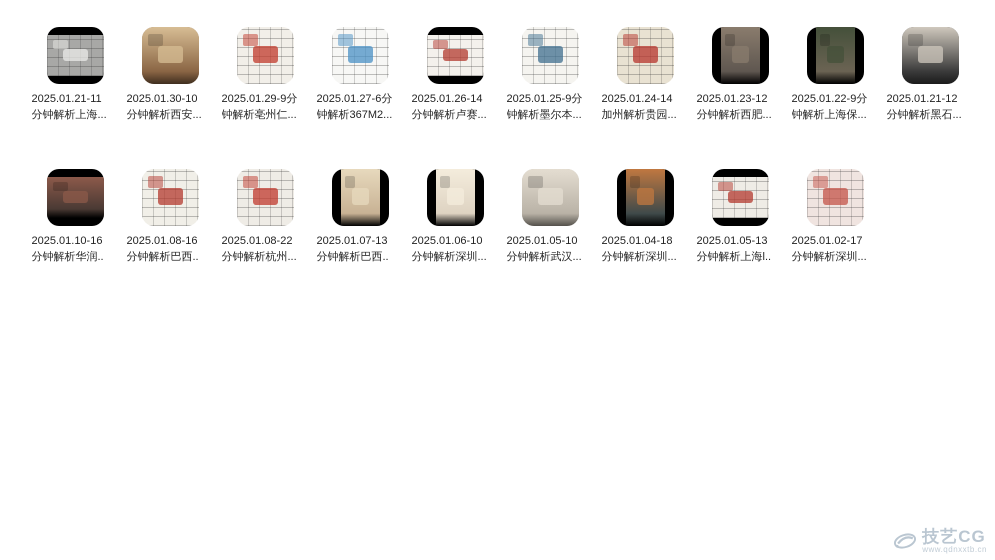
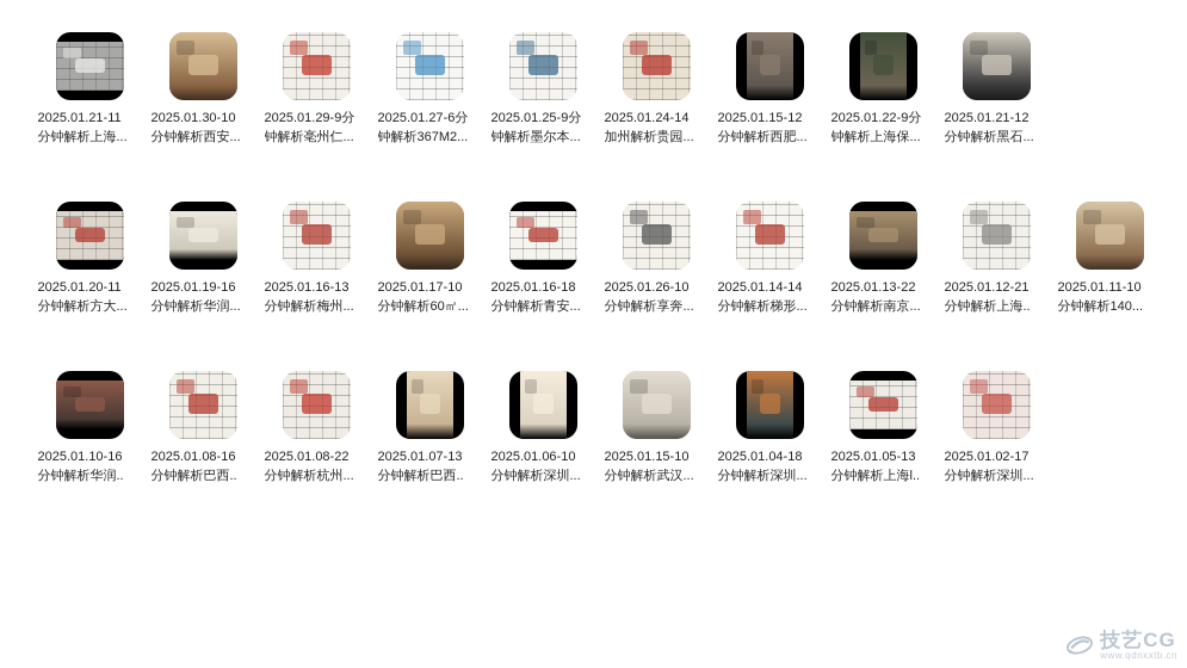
  2025.01.21-11
  分钟解析上海...
  2025.01.30-10
  分钟解析西安...
  2025.01.29-9分
  钟解析亳州仁...
  2025.01.27-6分
  钟解析367M2...
- 2025.01.26-14
- 分钟解析卢赛...
  2025.01.25-9分
  钟解析墨尔本...
  2025.01.24-14
  加州解析贵园...
- 2025.01.23-12
+ 2025.01.15-12
  分钟解析西肥...
  2025.01.22-9分
  钟解析上海保...
  2025.01.21-12
  分钟解析黑石...
+ 2025.01.20-11
+ 分钟解析方大...
+ 2025.01.19-16
+ 分钟解析华润...
+ 2025.01.16-13
+ 分钟解析梅州...
+ 2025.01.17-10
+ 分钟解析60㎡...
+ 2025.01.16-18
+ 分钟解析青安...
+ 2025.01.26-10
+ 分钟解析享奔...
+ 2025.01.14-14
+ 分钟解析梯形...
+ 2025.01.13-22
+ 分钟解析南京...
+ 2025.01.12-21
+ 分钟解析上海..
+ 2025.01.11-10
+ 分钟解析140...
  2025.01.10-16
  分钟解析华润..
  2025.01.08-16
  分钟解析巴西..
  2025.01.08-22
  分钟解析杭州...
  2025.01.07-13
  分钟解析巴西..
  2025.01.06-10
  分钟解析深圳...
- 2025.01.05-10
+ 2025.01.15-10
  分钟解析武汉...
  2025.01.04-18
  分钟解析深圳...
  2025.01.05-13
  分钟解析上海l..
  2025.01.02-17
  分钟解析深圳...
  技艺CG
  www.qdnxxtb.cn
